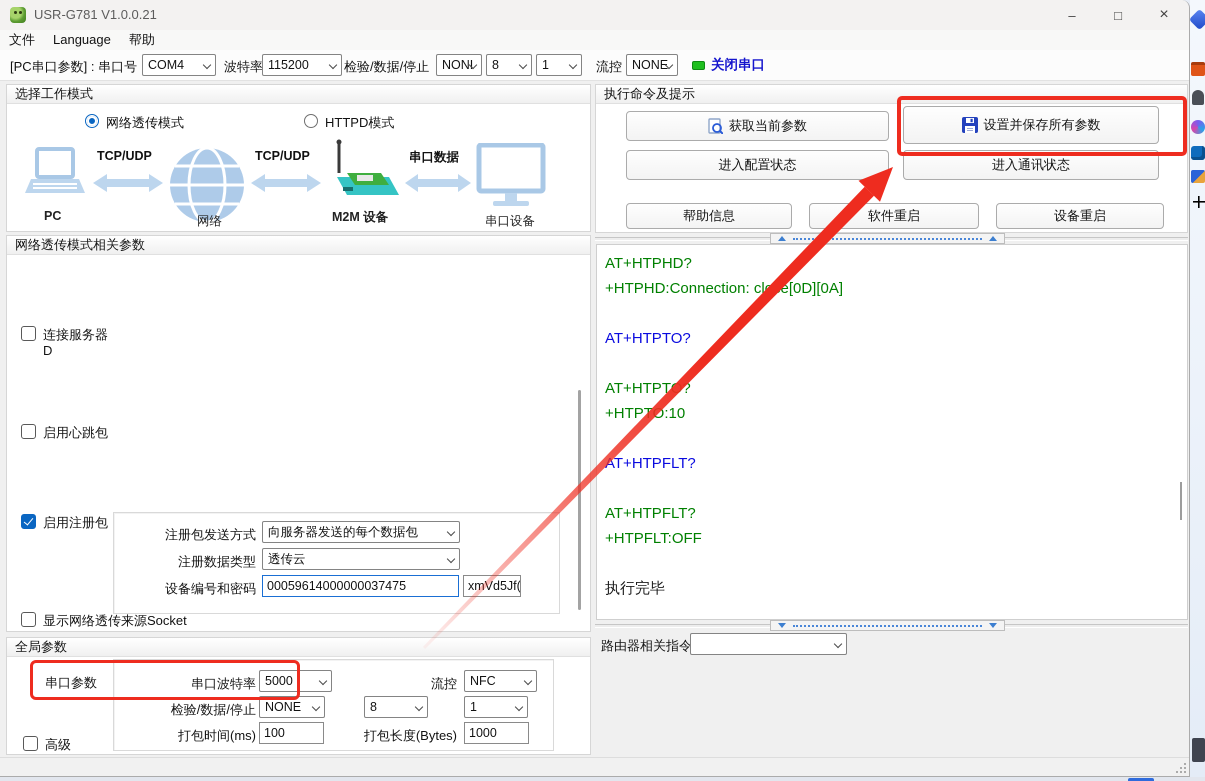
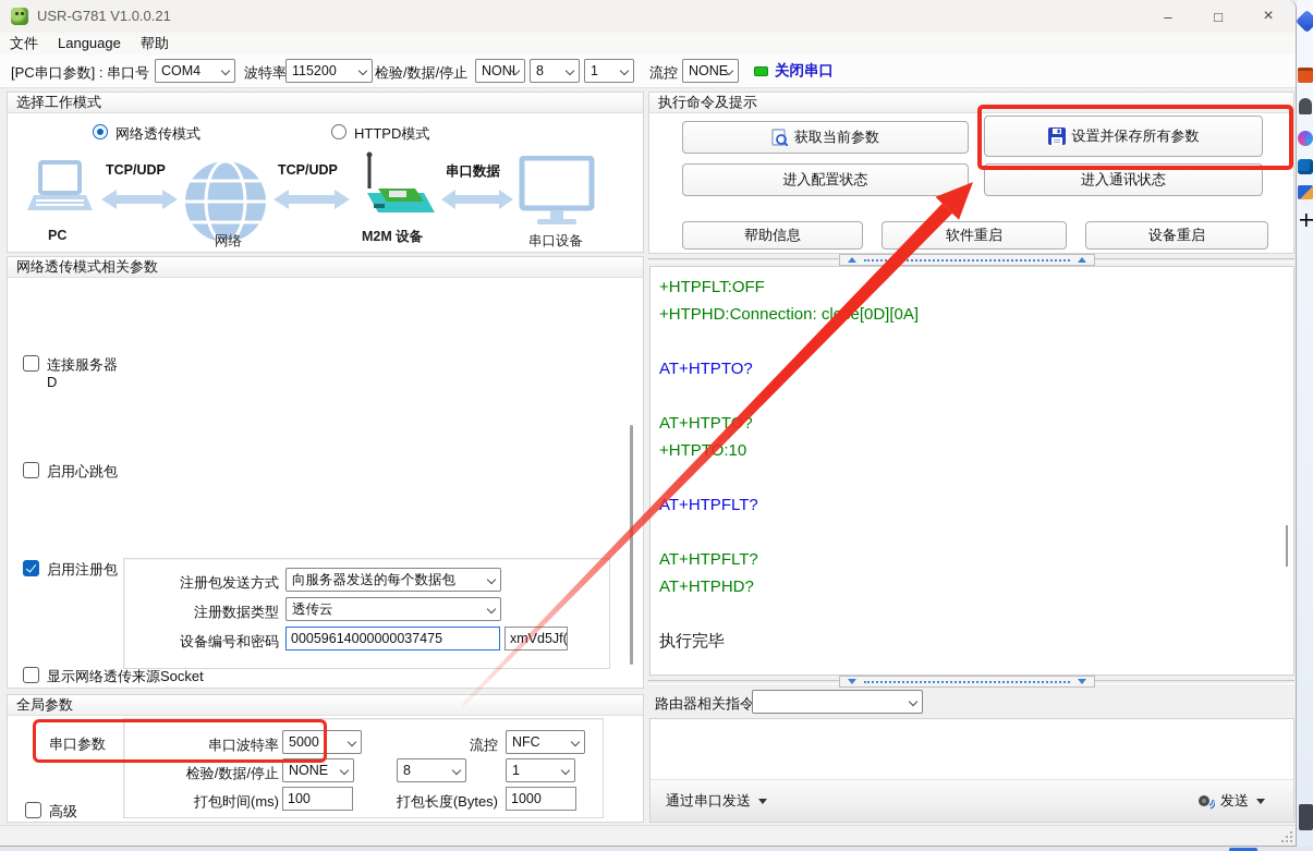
  USR-G781 V1.0.0.21
  –
  □
  ×
  文件
  Language
  帮助
  [PC串口参数] : 串口号
  COM4
  波特率
  115200
  检验/数据/停止
  NONI
  8
  1
  流控
  NONE
  关闭串口
  选择工作模式
  网络透传模式
  HTTPD模式
  PC
  TCP/UDP
  网络
  TCP/UDP
  M2M 设备
  串口数据
  串口设备
  网络透传模式相关参数
  连接服务器
  D
  启用心跳包
  启用注册包
  注册包发送方式
  向服务器发送的每个数据包
  注册数据类型
  透传云
  设备编号和密码
  00059614000000037475
  xmVd5Jf(
  显示网络透传来源Socket
  全局参数
  串口参数
  串口波特率
  5000
  流控
  NFC
  检验/数据/停止
  NONE
  8
  1
  打包时间(ms)
  100
  打包长度(Bytes)
  1000
  高级
  执行命令及提示
  获取当前参数
  设置并保存所有参数
  进入配置状态
  进入通讯状态
  帮助信息
  软件重启
  设备重启
- AT+HTPHD?
+ +HTPFLT:OFF
  +HTPHD:Connection: cle[0D][0A]
  AT+HTPTO?
  AT+HTPT?
  +HTPO:10
  AT+HTPFLT?
  AT+HTPFLT?
- +HTPFLT:OFF
+ AT+HTPHD?
  执行完毕
  路由器相关指令
+ 通过串口发送
+ 发送
